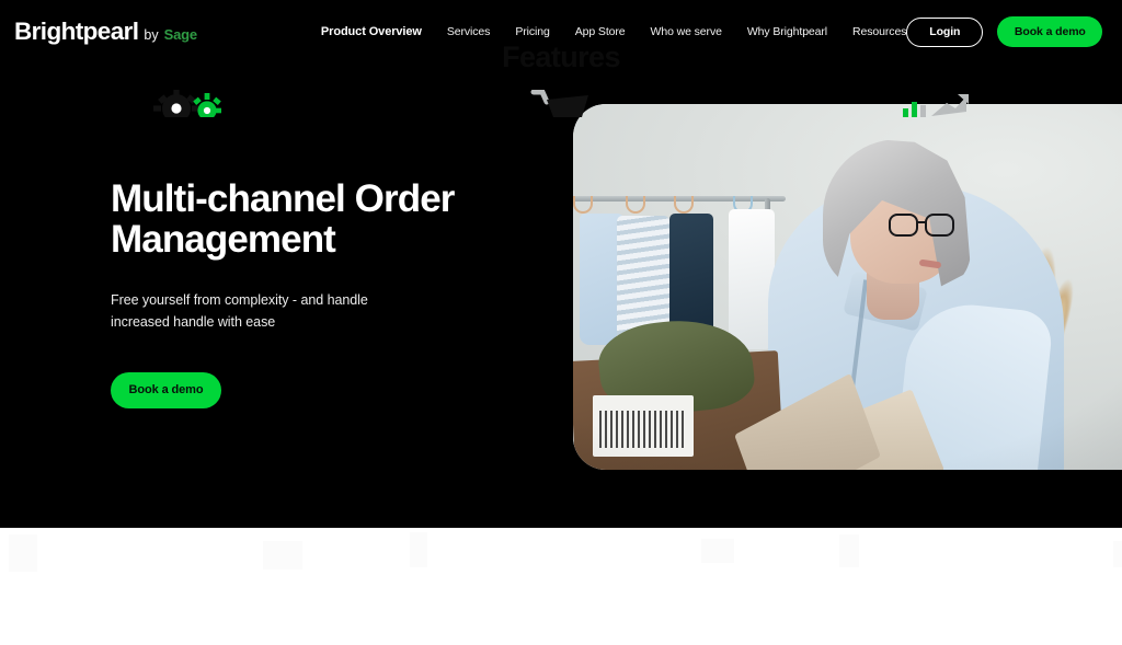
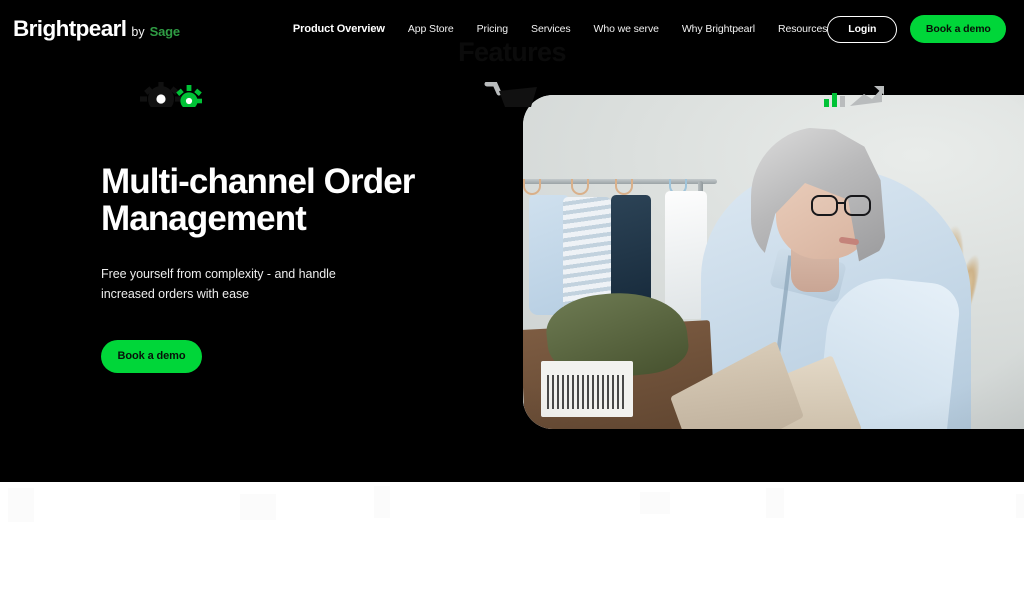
  Brightpearl
  by
  Sage
  Product Overview
- Services
+ App Store
  Pricing
- App Store
+ Services
  Who we serve
  Why Brightpearl
  Resources
  Login
  Book a demo
  Multi-channel Order Management
- Free yourself from complexity - and handle increased handle with ease
+ Free yourself from complexity - and handle increased orders with ease
  Book a demo
